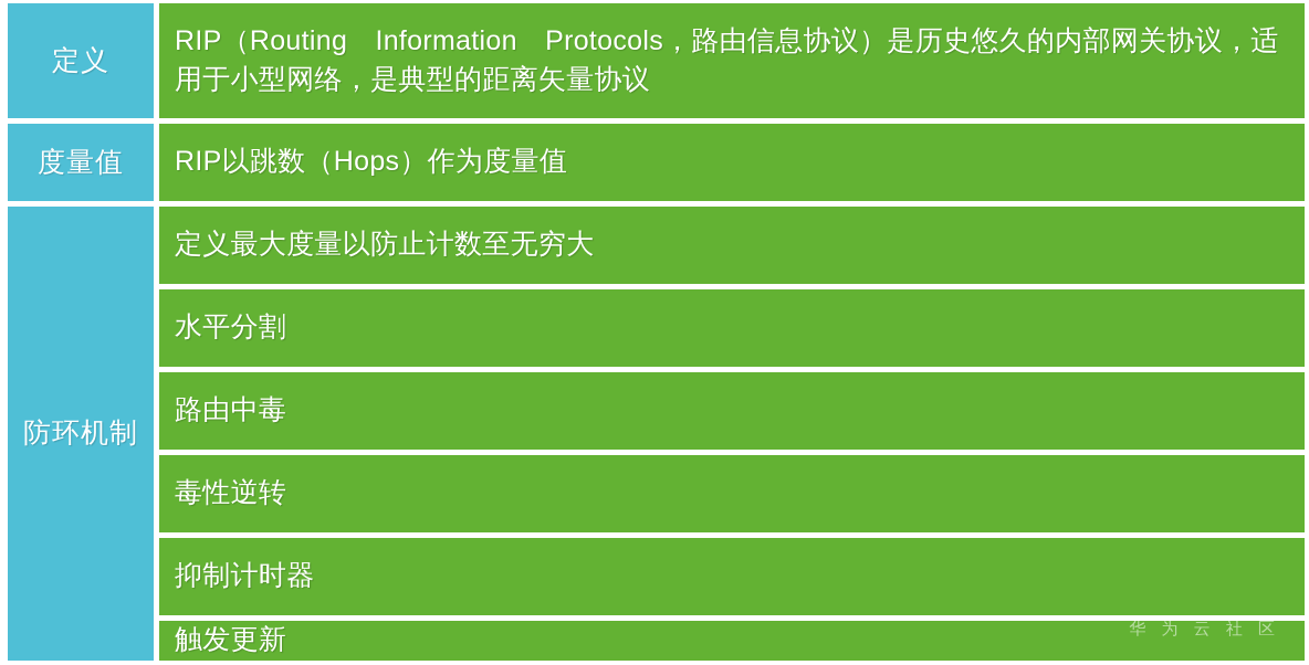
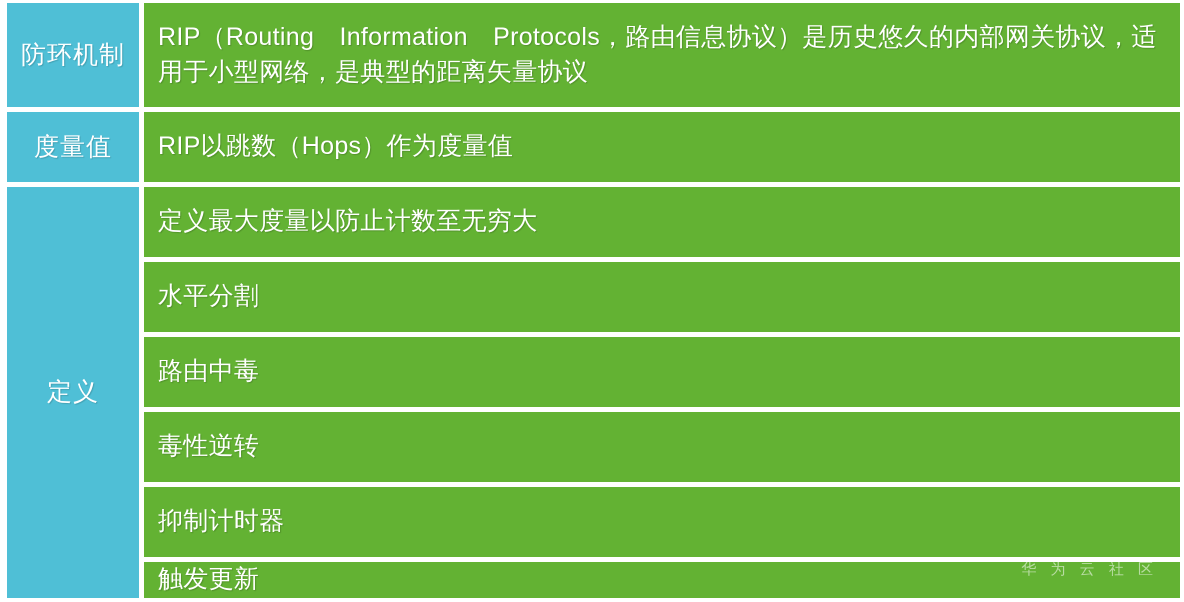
- 定义
+ 防环机制
  度量值
- 防环机制
+ 定义
  RIP（Routing Information Protocols，路由信息协议）是历史悠久的内部网关协议，适用于小型网络，是典型的距离矢量协议
  RIP以跳数（Hops）作为度量值
  定义最大度量以防止计数至无穷大
  水平分割
  路由中毒
  毒性逆转
  抑制计时器
  触发更新
  华 为 云 社 区
